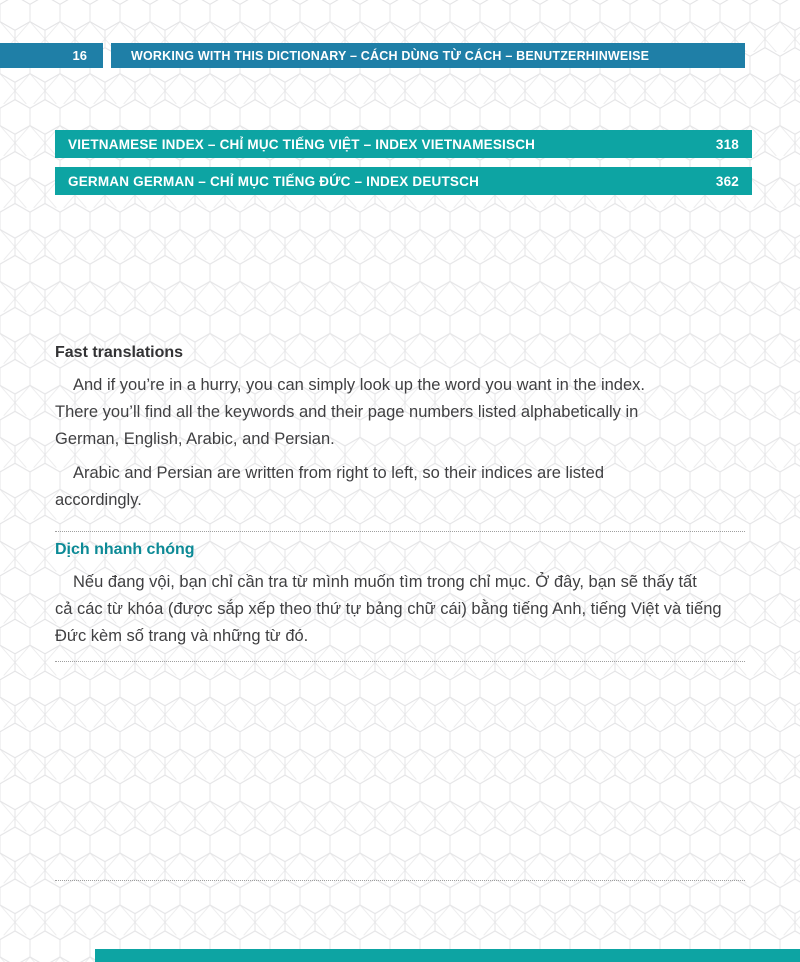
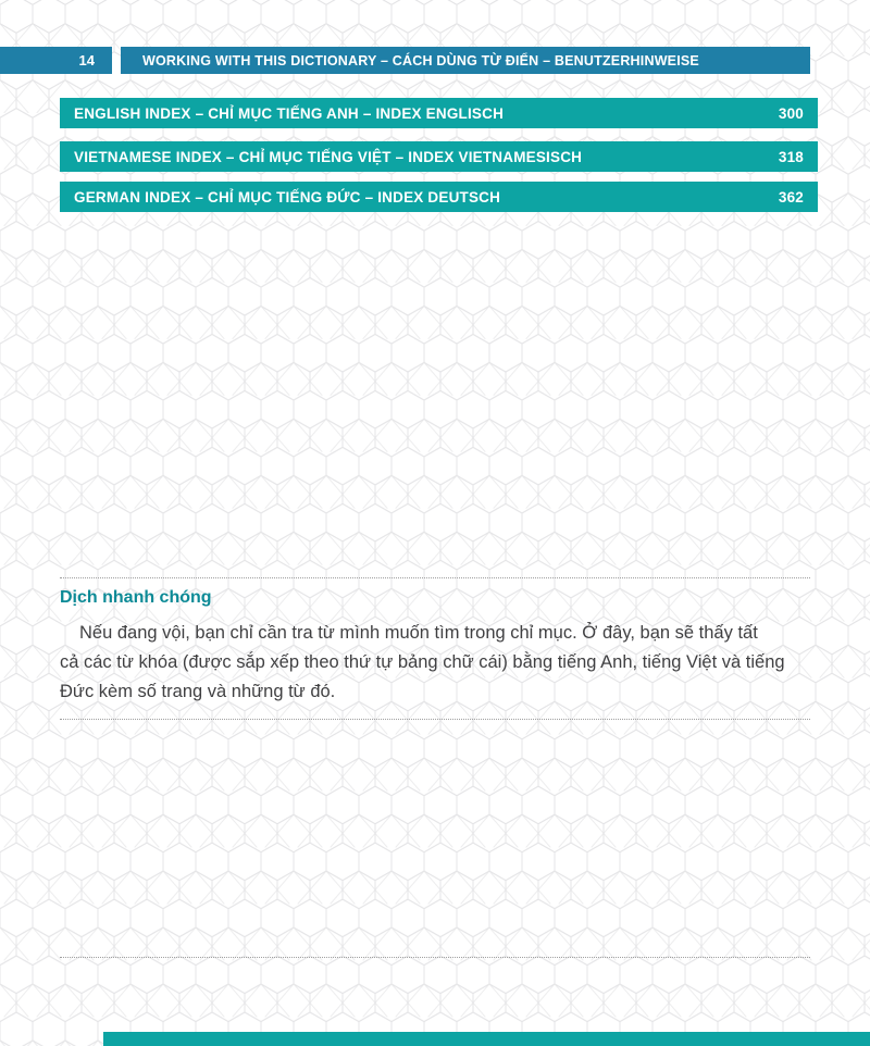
- 16
+ 14
- WORKING WITH THIS DICTIONARY – CÁCH DÙNG TỪ CÁCH – BENUTZERHINWEISE
+ WORKING WITH THIS DICTIONARY – CÁCH DÙNG TỪ ĐIỂN – BENUTZERHINWEISE
+ ENGLISH INDEX – CHỈ MỤC TIẾNG ANH – INDEX ENGLISCH
+ 300
  VIETNAMESE INDEX – CHỈ MỤC TIẾNG VIỆT – INDEX VIETNAMESISCH
  318
- GERMAN GERMAN – CHỈ MỤC TIẾNG ĐỨC – INDEX DEUTSCH
+ GERMAN INDEX – CHỈ MỤC TIẾNG ĐỨC – INDEX DEUTSCH
  362
- Fast translations
- And if you’re in a hurry, you can simply look up the word you want in the index.
- There you’ll find all the keywords and their page numbers listed alphabetically in
- German, English, Arabic, and Persian.
- Arabic and Persian are written from right to left, so their indices are listed
- accordingly.
  Dịch nhanh chóng
  Nếu đang vội, bạn chỉ cần tra từ mình muốn tìm trong chỉ mục. Ở đây, bạn sẽ thấy tất
  cả các từ khóa (được sắp xếp theo thứ tự bảng chữ cái) bằng tiếng Anh, tiếng Việt và tiếng
  Đức kèm số trang và những từ đó.
